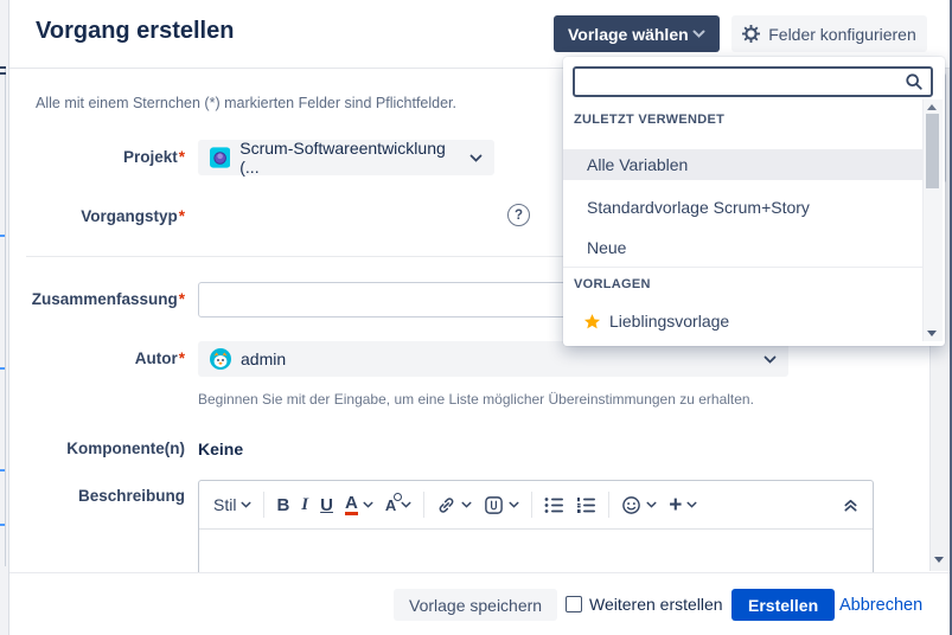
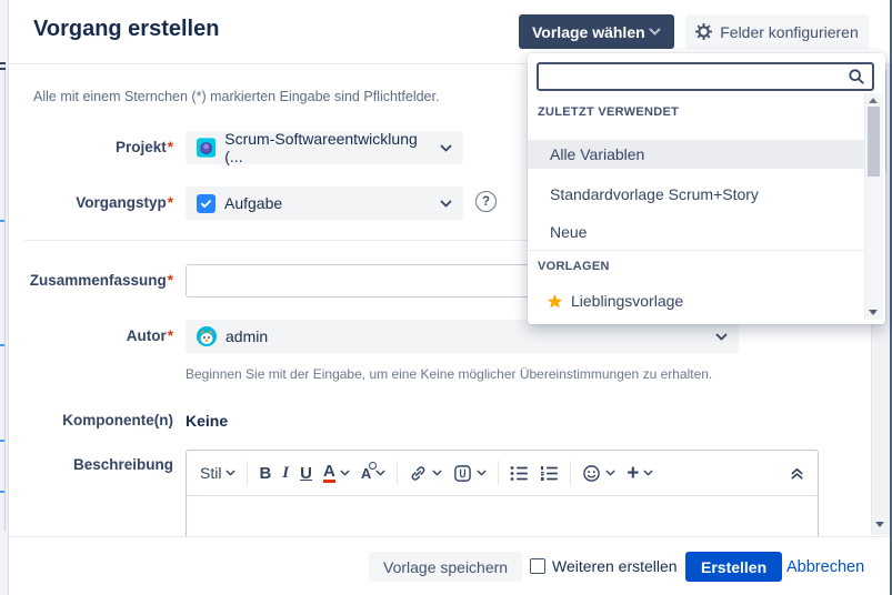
  Vorgang erstellen
  Vorlage wählen
  Felder konfigurieren
- Alle mit einem Sternchen (*) markierten Felder sind Pflichtfelder.
+ Alle mit einem Sternchen (*) markierten Eingabe sind Pflichtfelder.
  Projekt*
  Scrum-Softwareentwicklung (...
  Vorgangstyp*
+ Aufgabe
  ?
  Zusammenfassung*
  Autor*
  admin
- Beginnen Sie mit der Eingabe, um eine Liste möglicher Übereinstimmungen zu erhalten.
+ Beginnen Sie mit der Eingabe, um eine Keine möglicher Übereinstimmungen zu erhalten.
  Komponente(n)
  Keine
  Beschreibung
  Stil
  B
  I
  U
  A
  A
  +
  Vorlage speichern
  Weiteren erstellen
  Erstellen
  Abbrechen
  ZULETZT VERWENDET
  Alle Variablen
  Standardvorlage Scrum+Story
  Neue
  VORLAGEN
  Lieblingsvorlage
